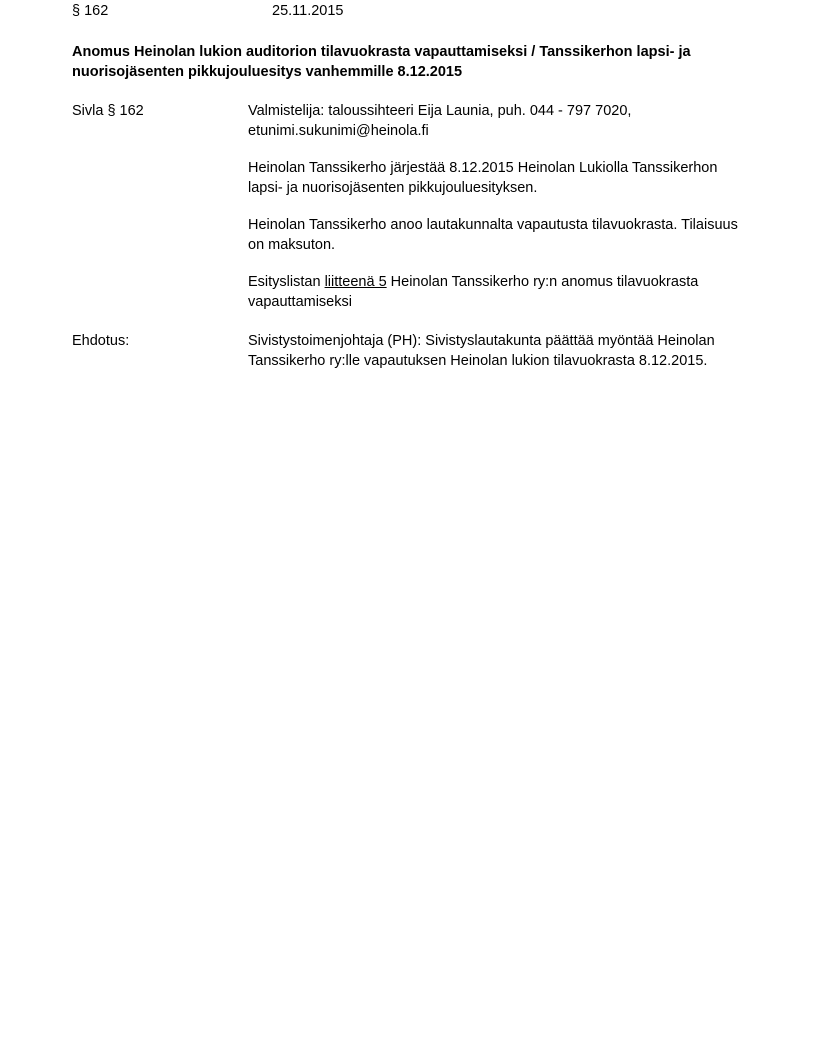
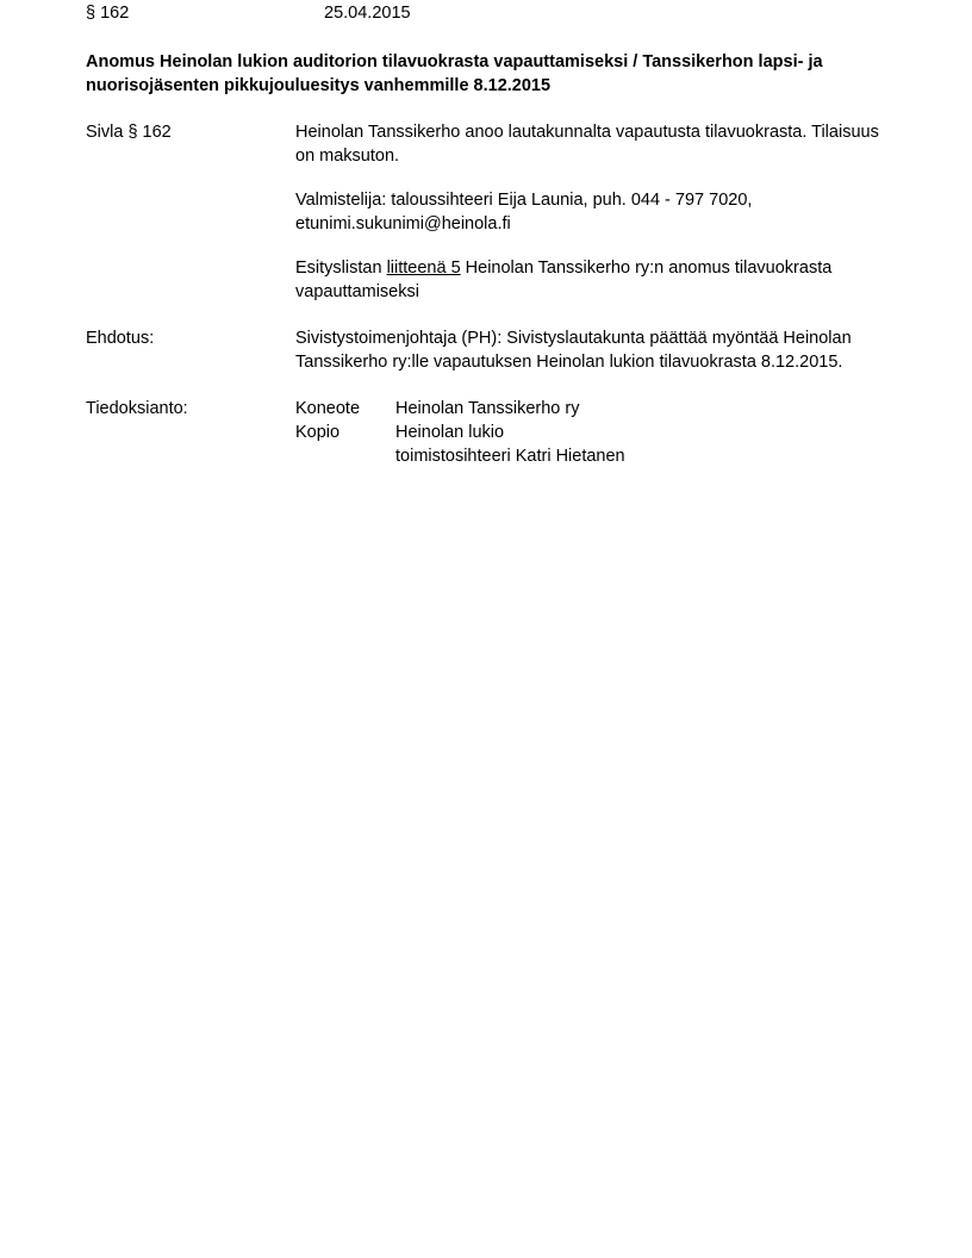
  § 162
- 25.11.2015
+ 25.04.2015
  Anomus Heinolan lukion auditorion tilavuokrasta vapauttamiseksi / Tanssikerhon lapsi- ja nuorisojäsenten pikkujouluesitys vanhemmille 8.12.2015
  Sivla § 162
- Valmistelija: taloussihteeri Eija Launia, puh. 044 - 797 7020, etunimi.sukunimi@heinola.fi
+ Heinolan Tanssikerho anoo lautakunnalta vapautusta tilavuokrasta. Tilaisuus on maksuton.
- Heinolan Tanssikerho järjestää 8.12.2015 Heinolan Lukiolla Tanssikerhon lapsi- ja nuorisojäsenten pikkujouluesityksen.
- Heinolan Tanssikerho anoo lautakunnalta vapautusta tilavuokrasta. Tilaisuus on maksuton.
+ Valmistelija: taloussihteeri Eija Launia, puh. 044 - 797 7020, etunimi.sukunimi@heinola.fi
  Esityslistan liitteenä 5 Heinolan Tanssikerho ry:n anomus tilavuokrasta vapauttamiseksi
  Ehdotus:
  Sivistystoimenjohtaja (PH): Sivistyslautakunta päättää myöntää Heinolan Tanssikerho ry:lle vapautuksen Heinolan lukion tilavuokrasta 8.12.2015.
+ Tiedoksianto:
+ Koneote
+ Heinolan Tanssikerho ry
+ Kopio
+ Heinolan lukio
+ toimistosihteeri Katri Hietanen
